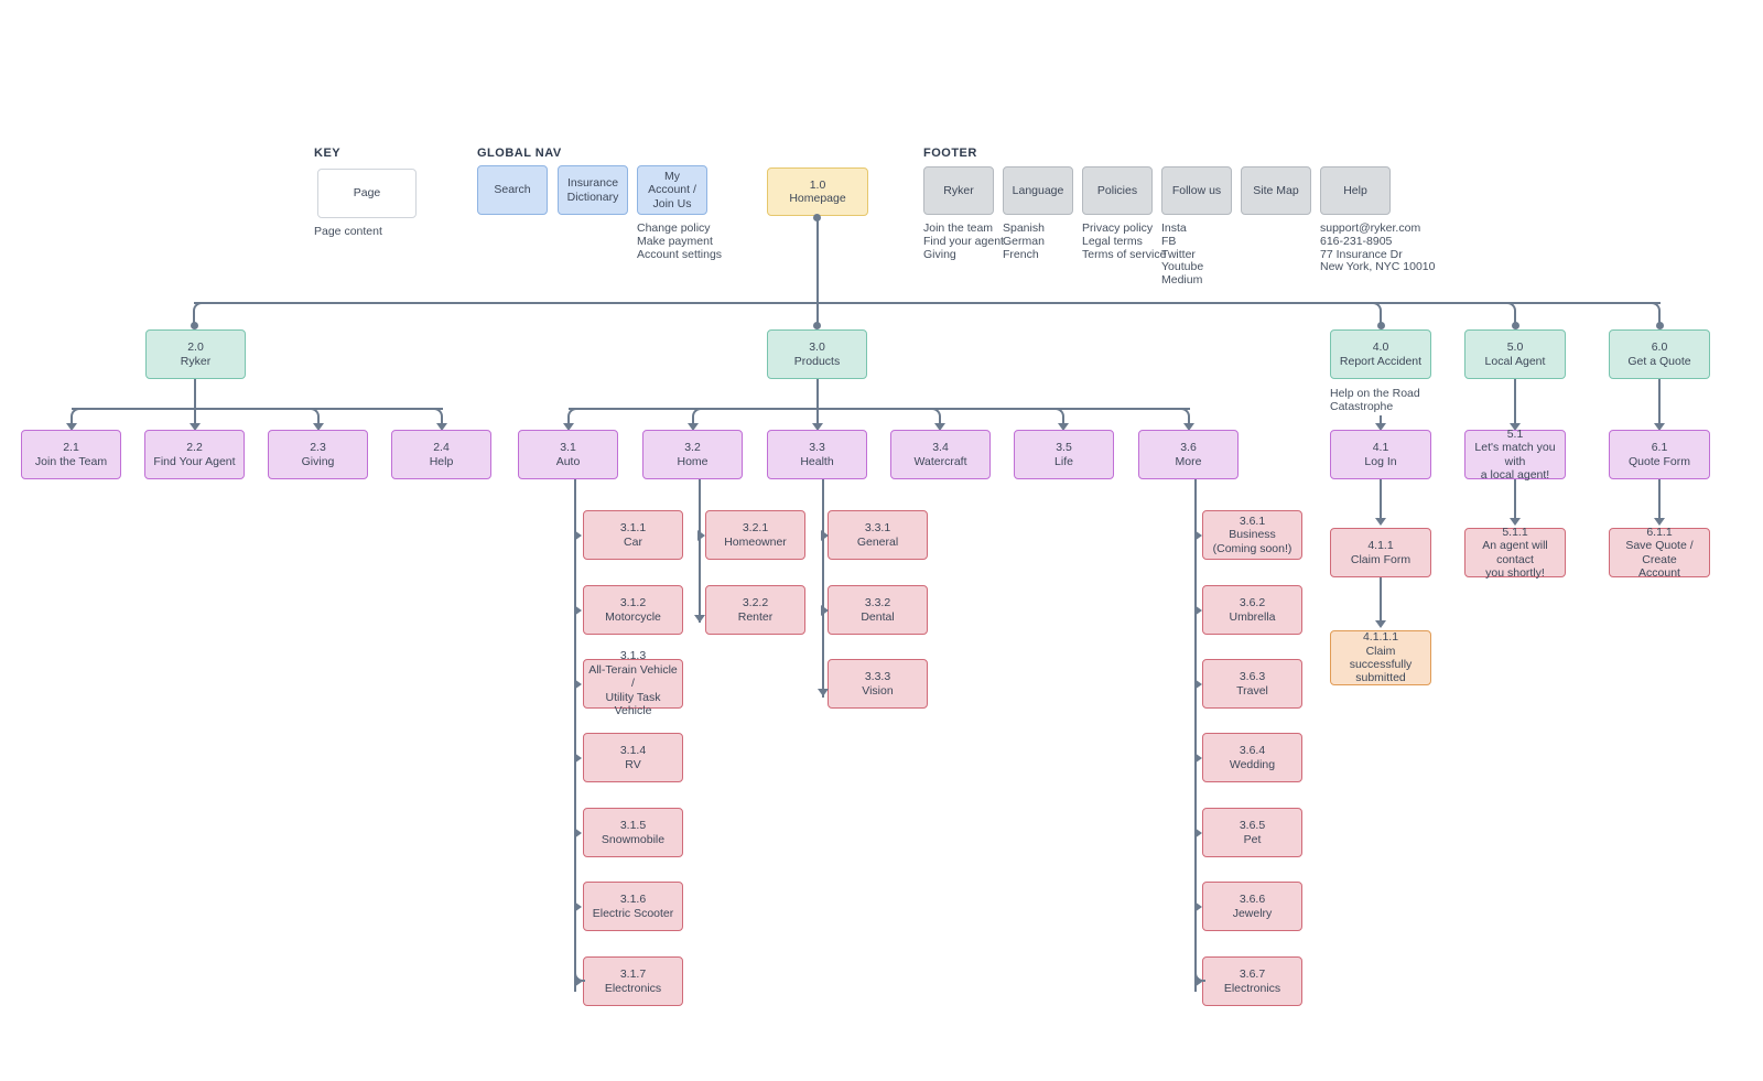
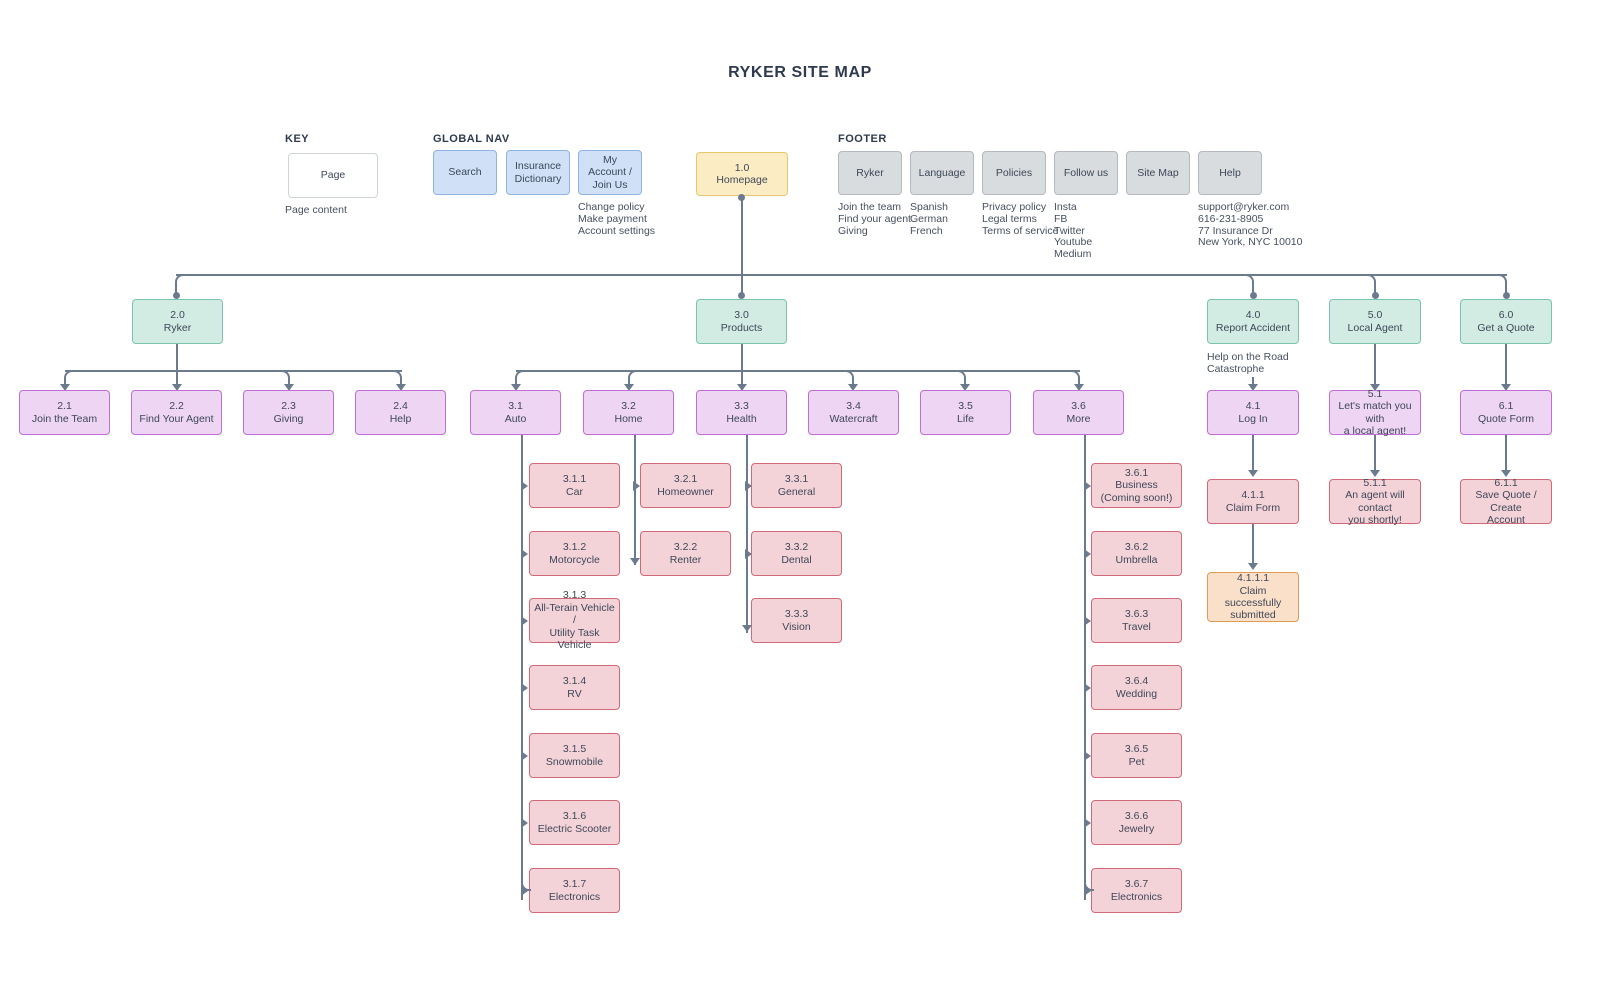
+ RYKER SITE MAP
  KEY
  Page
  Page content
  GLOBAL NAV
  Search
  Insurance
  Dictionary
  My Account /
  Join Us
  Change policy
  Make payment
  Account settings
  FOOTER
  Ryker
  Join the team
  Find your agent
  Giving
  Language
  Spanish
  German
  French
  Policies
  Privacy policy
  Legal terms
  Terms of service
  Follow us
  Insta
  FB
  Twitter
  Youtube
  Medium
  Site Map
  Help
  support@ryker.com
  616-231-8905
  77 Insurance Dr
  New York, NYC 10010
  1.0
  Homepage
  2.0
  Ryker
  3.0
  Products
  4.0
  Report Accident
  Help on the Road
  Catastrophe
  5.0
  Local Agent
  6.0
  Get a Quote
  2.1
  Join the Team
  2.2
  Find Your Agent
  2.3
  Giving
  2.4
  Help
  3.1
  Auto
  3.2
  Home
  3.3
  Health
  3.4
  Watercraft
  3.5
  Life
  3.6
  More
  3.1.1
  Car
  3.1.2
  Motorcycle
  3.1.3
  All-Terain Vehicle /
  Utility Task Vehicle
  3.1.4
  RV
  3.1.5
  Snowmobile
  3.1.6
  Electric Scooter
  3.1.7
  Electronics
  3.2.1
  Homeowner
  3.2.2
  Renter
  3.3.1
  General
  3.3.2
  Dental
  3.3.3
  Vision
  3.6.1
  Business
  (Coming soon!)
  3.6.2
  Umbrella
  3.6.3
  Travel
  3.6.4
  Wedding
  3.6.5
  Pet
  3.6.6
  Jewelry
  3.6.7
  Electronics
  4.1
  Log In
  4.1.1
  Claim Form
  4.1.1.1
  Claim successfully
  submitted
  5.1
  Let's match you with
  a local agent!
  5.1.1
  An agent will contact
  you shortly!
  6.1
  Quote Form
  6.1.1
  Save Quote / Create
  Account
